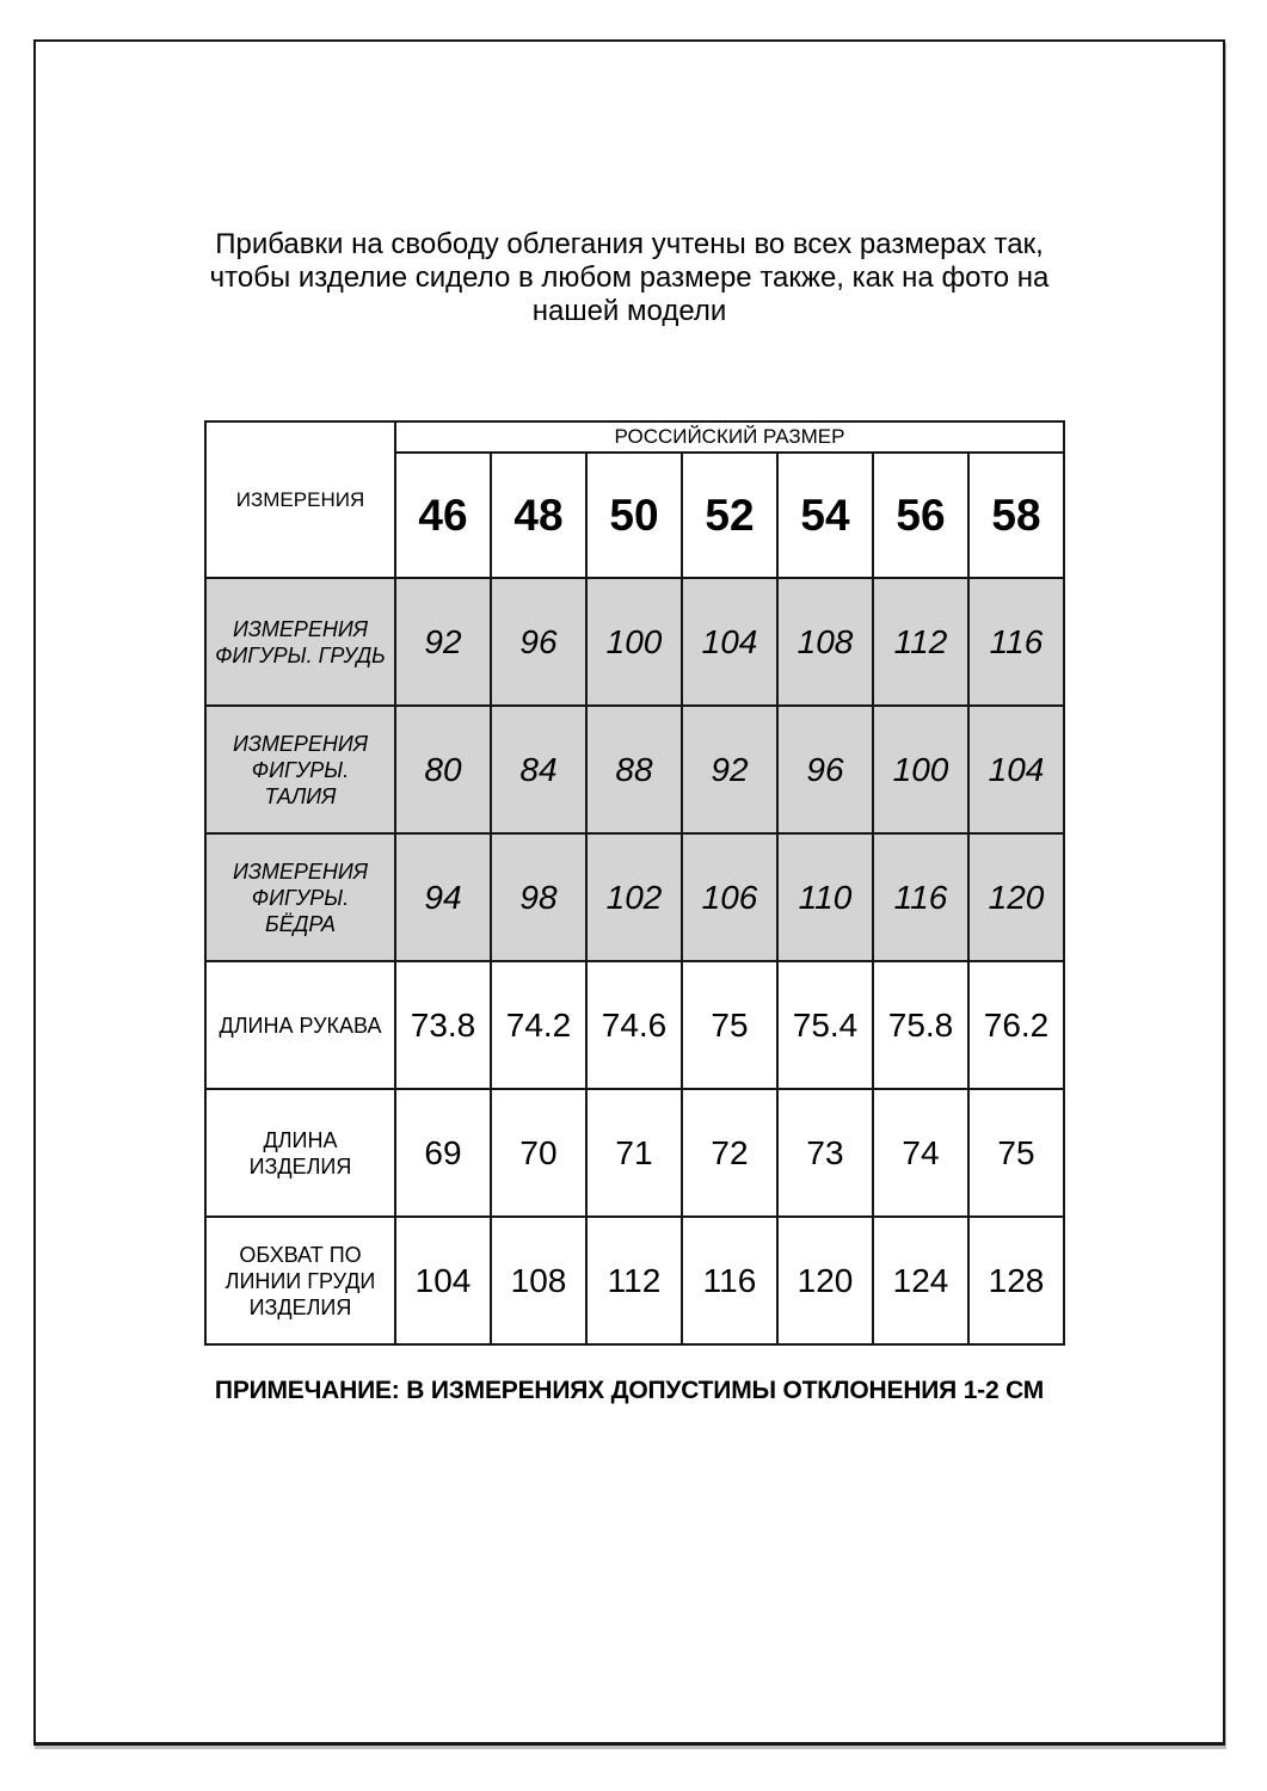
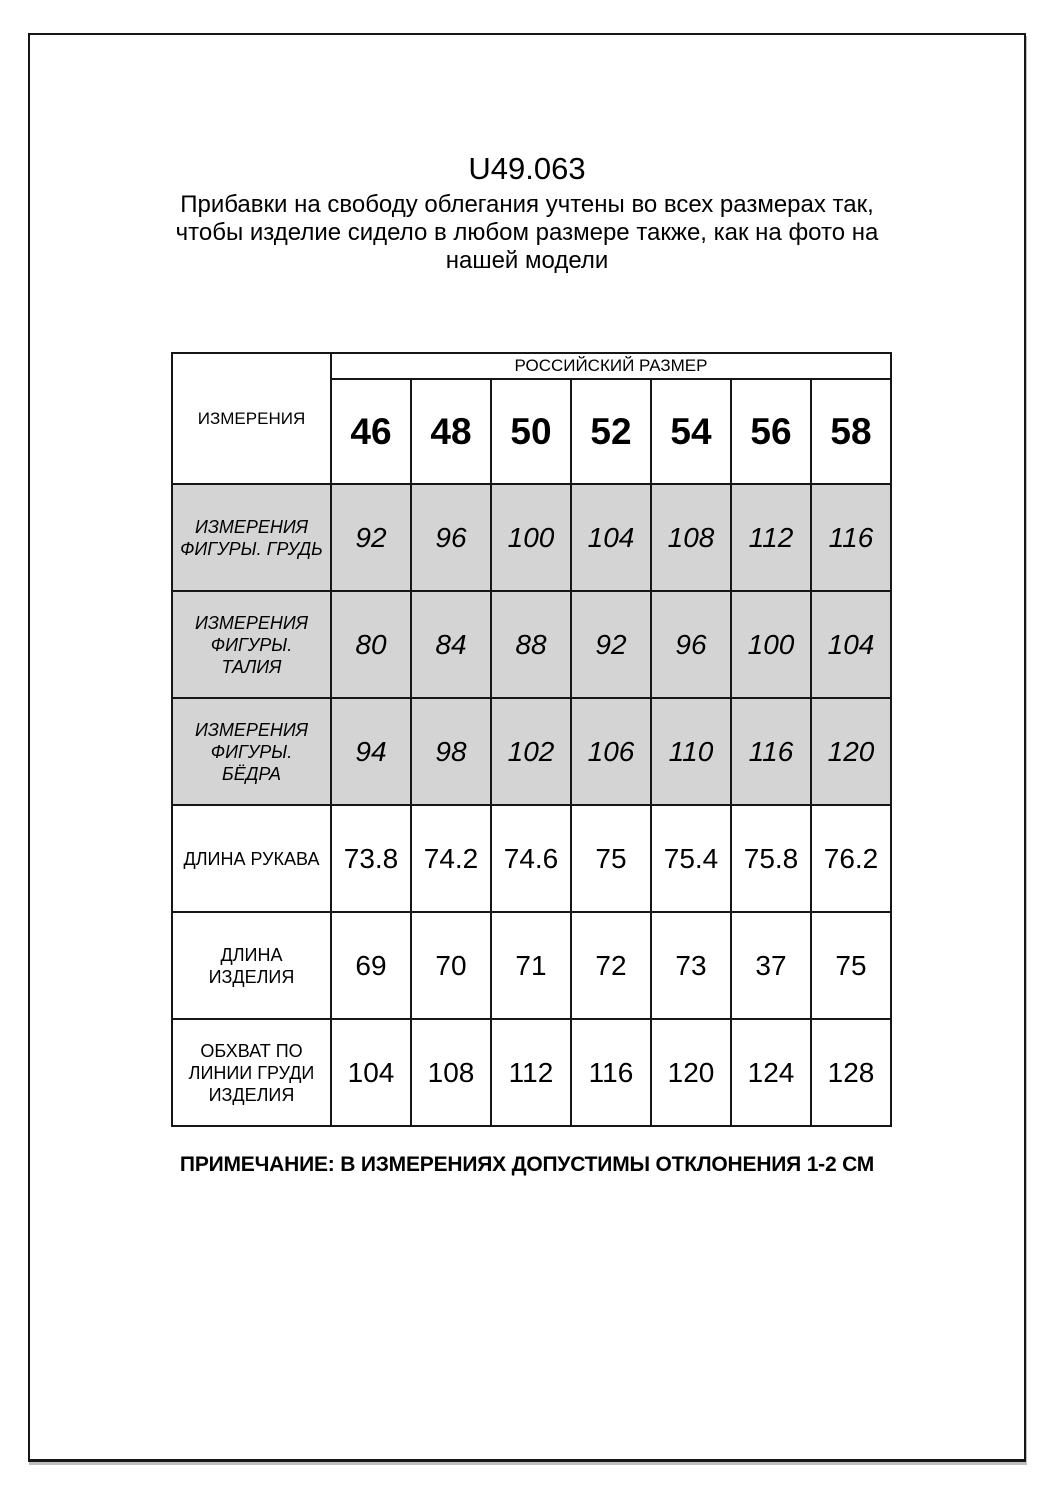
+ U49.063
  Прибавки на свободу облегания учтены во всех размерах так,
  чтобы изделие сидело в любом размере также, как на фото на
  нашей модели
  ИЗМЕРЕНИЯ	РОССИЙСКИЙ РАЗМЕР
  46	48	50	52	54	56	58
  ИЗМЕРЕНИЯ ФИГУРЫ. ГРУДЬ	92	96	100	104	108	112	116
  ИЗМЕРЕНИЯ ФИГУРЫ. ТАЛИЯ	80	84	88	92	96	100	104
  ИЗМЕРЕНИЯ ФИГУРЫ. БЁДРА	94	98	102	106	110	116	120
  ДЛИНА РУКАВА	73.8	74.2	74.6	75	75.4	75.8	76.2
- ДЛИНА ИЗДЕЛИЯ	69	70	71	72	73	74	75
+ ДЛИНА ИЗДЕЛИЯ	69	70	71	72	73	37	75
  ОБХВАТ ПО ЛИНИИ ГРУДИ ИЗДЕЛИЯ	104	108	112	116	120	124	128
  ПРИМЕЧАНИЕ: В ИЗМЕРЕНИЯХ ДОПУСТИМЫ ОТКЛОНЕНИЯ 1-2 СМ
